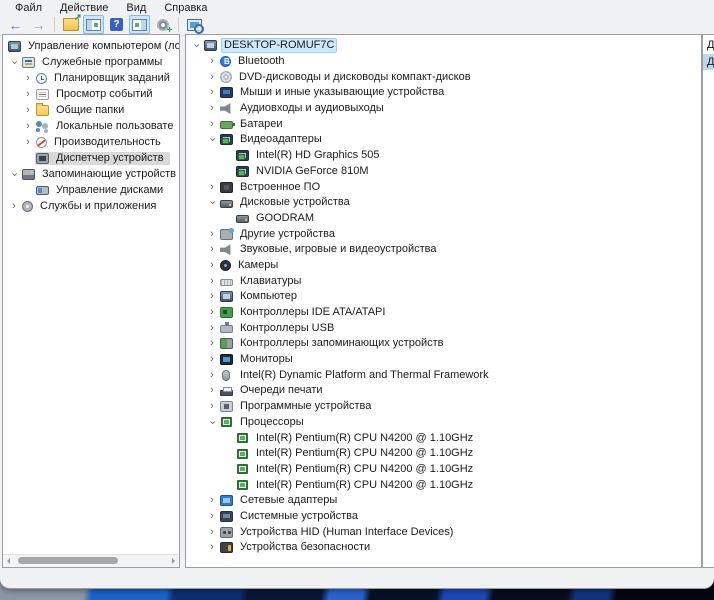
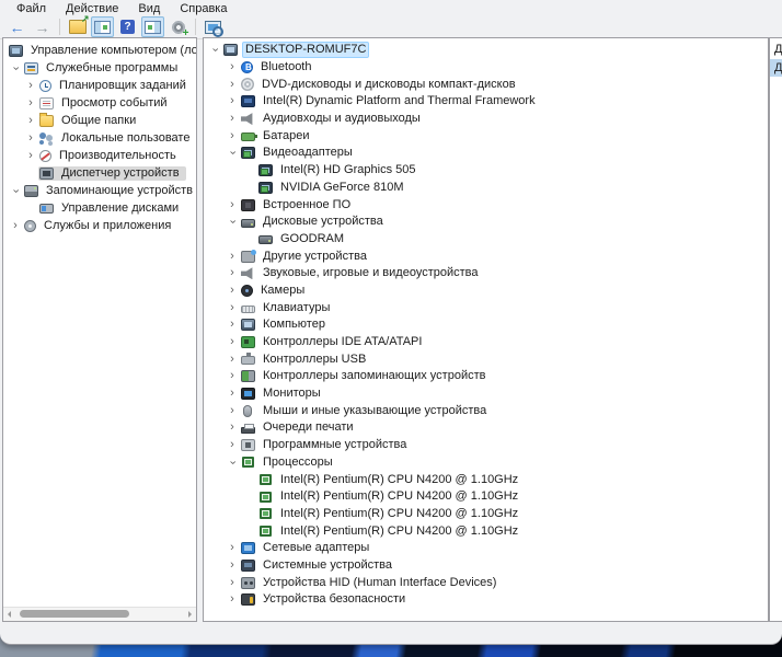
  Файл
  Действие
  Вид
  Справка
  ←
  →
  ?
  Управление компьютером (ло
  Служебные программы
  ›
  Планировщик заданий
  ›
  Просмотр событий
  ›
  Общие папки
  ›
  Локальные пользовате
  ›
  Производительность
  Диспетчер устройств
  Запоминающие устройств
  Управление дисками
  ›
  Службы и приложения
  DESKTOP-ROMUF7C
  ›
  Bluetooth
  ›
  DVD-дисководы и дисководы компакт-дисков
  ›
- Мыши и иные указывающие устройства
+ Intel(R) Dynamic Platform and Thermal Framework
  ›
  Аудиовходы и аудиовыходы
  ›
  Батареи
  Видеоадаптеры
  Intel(R) HD Graphics 505
  NVIDIA GeForce 810M
  ›
  Встроенное ПО
  Дисковые устройства
  GOODRAM
  ›
  Другие устройства
  ›
  Звуковые, игровые и видеоустройства
  ›
  Камеры
  ›
  Клавиатуры
  ›
  Компьютер
  ›
  Контроллеры IDE ATA/ATAPI
  ›
  Контроллеры USB
  ›
  Контроллеры запоминающих устройств
  ›
  Мониторы
  ›
- Intel(R) Dynamic Platform and Thermal Framework
+ Мыши и иные указывающие устройства
  ›
  Очереди печати
  ›
  Программные устройства
  Процессоры
  Intel(R) Pentium(R) CPU N4200 @ 1.10GHz
  Intel(R) Pentium(R) CPU N4200 @ 1.10GHz
  Intel(R) Pentium(R) CPU N4200 @ 1.10GHz
  Intel(R) Pentium(R) CPU N4200 @ 1.10GHz
  ›
  Сетевые адаптеры
  ›
  Системные устройства
  ›
  Устройства HID (Human Interface Devices)
  ›
  Устройства безопасности
  Д
  Д
